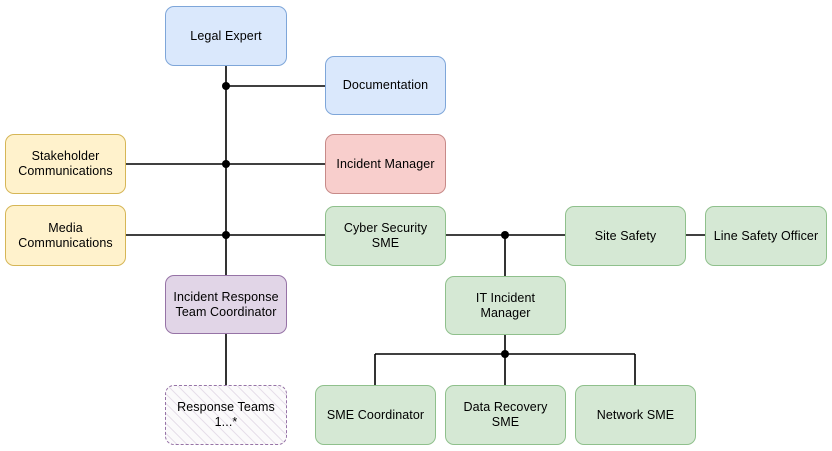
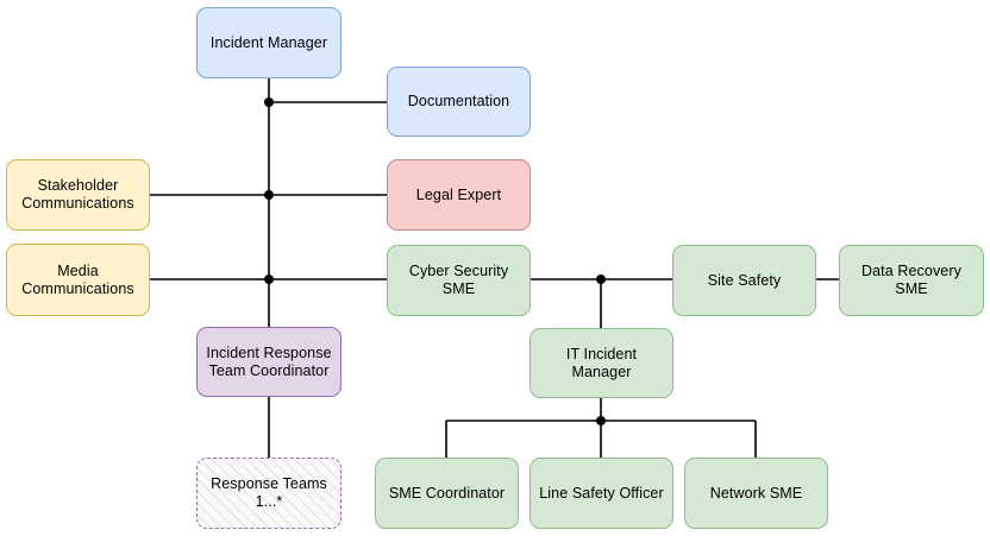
- Legal Expert
+ Incident Manager
  Documentation
  Stakeholder
  Communications
  Media
  Communications
- Incident Manager
+ Legal Expert
  Cyber Security SME
  Site Safety
- Line Safety Officer
+ Data Recovery SME
  Incident Response
  Team Coordinator
  IT Incident Manager
  Response Teams
  1...*
  SME Coordinator
- Data Recovery SME
+ Line Safety Officer
  Network SME
